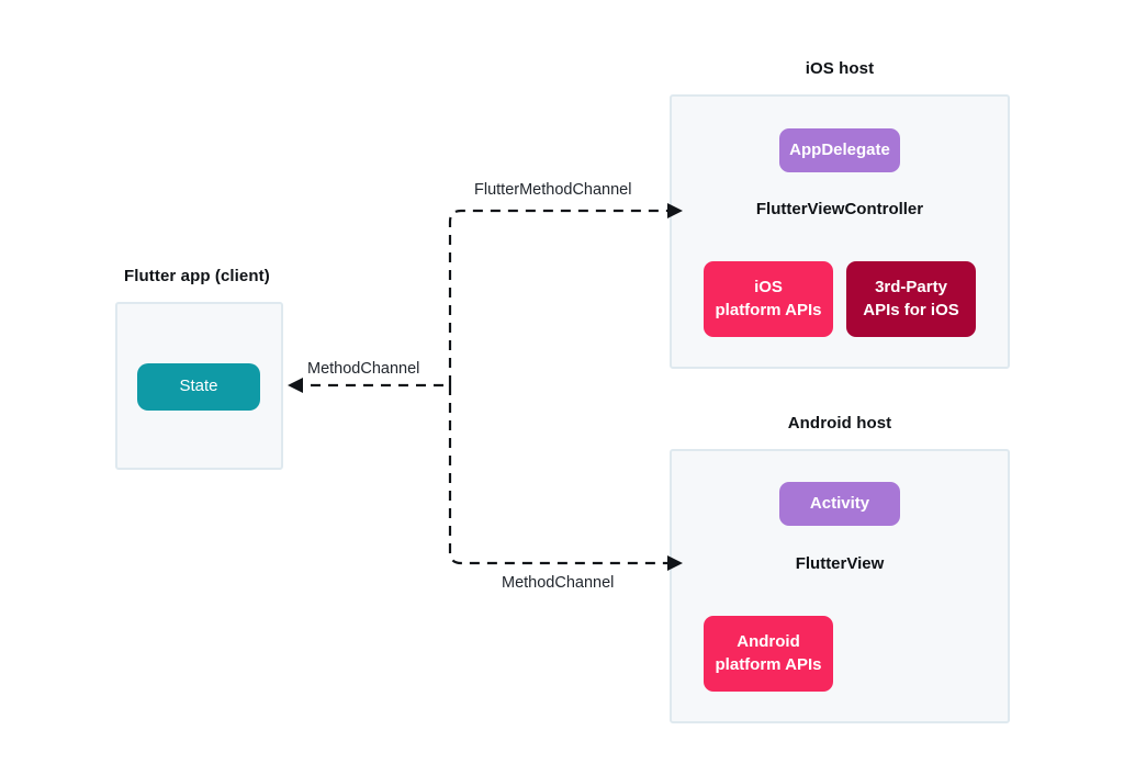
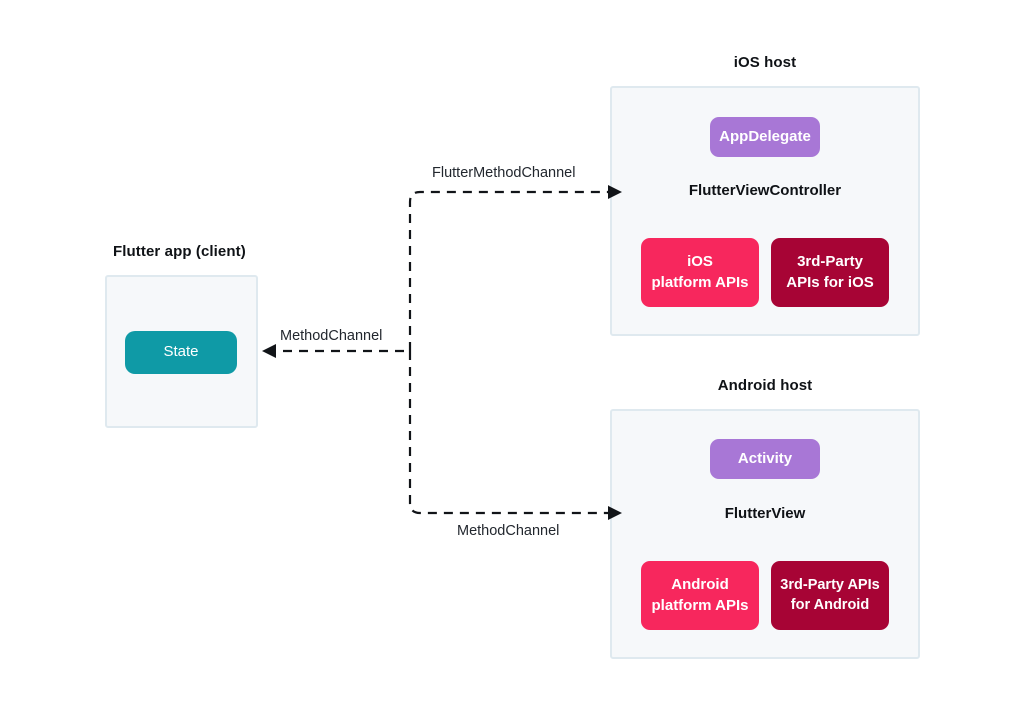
  iOS host
  AppDelegate
  FlutterViewController
  iOS
  platform APIs
  3rd-Party
  APIs for iOS
  Android host
  Activity
  FlutterView
  Android
  platform APIs
+ 3rd-Party APIs
+ for Android
  Flutter app (client)
  State
  FlutterMethodChannel
  MethodChannel
  MethodChannel
